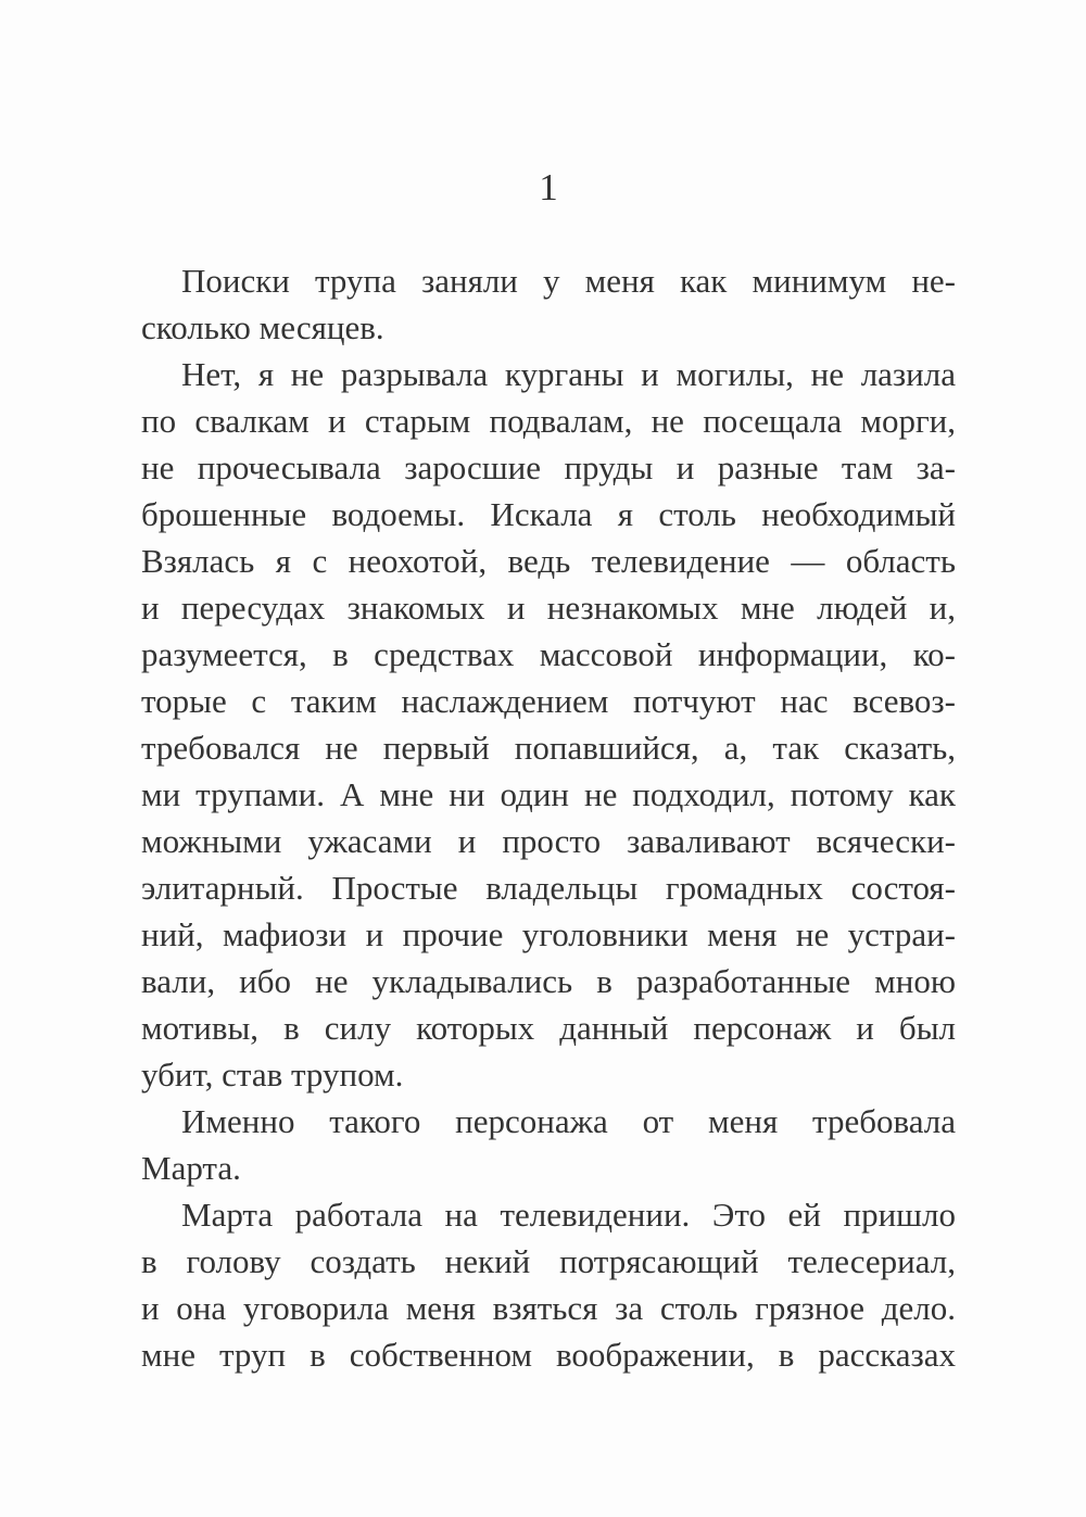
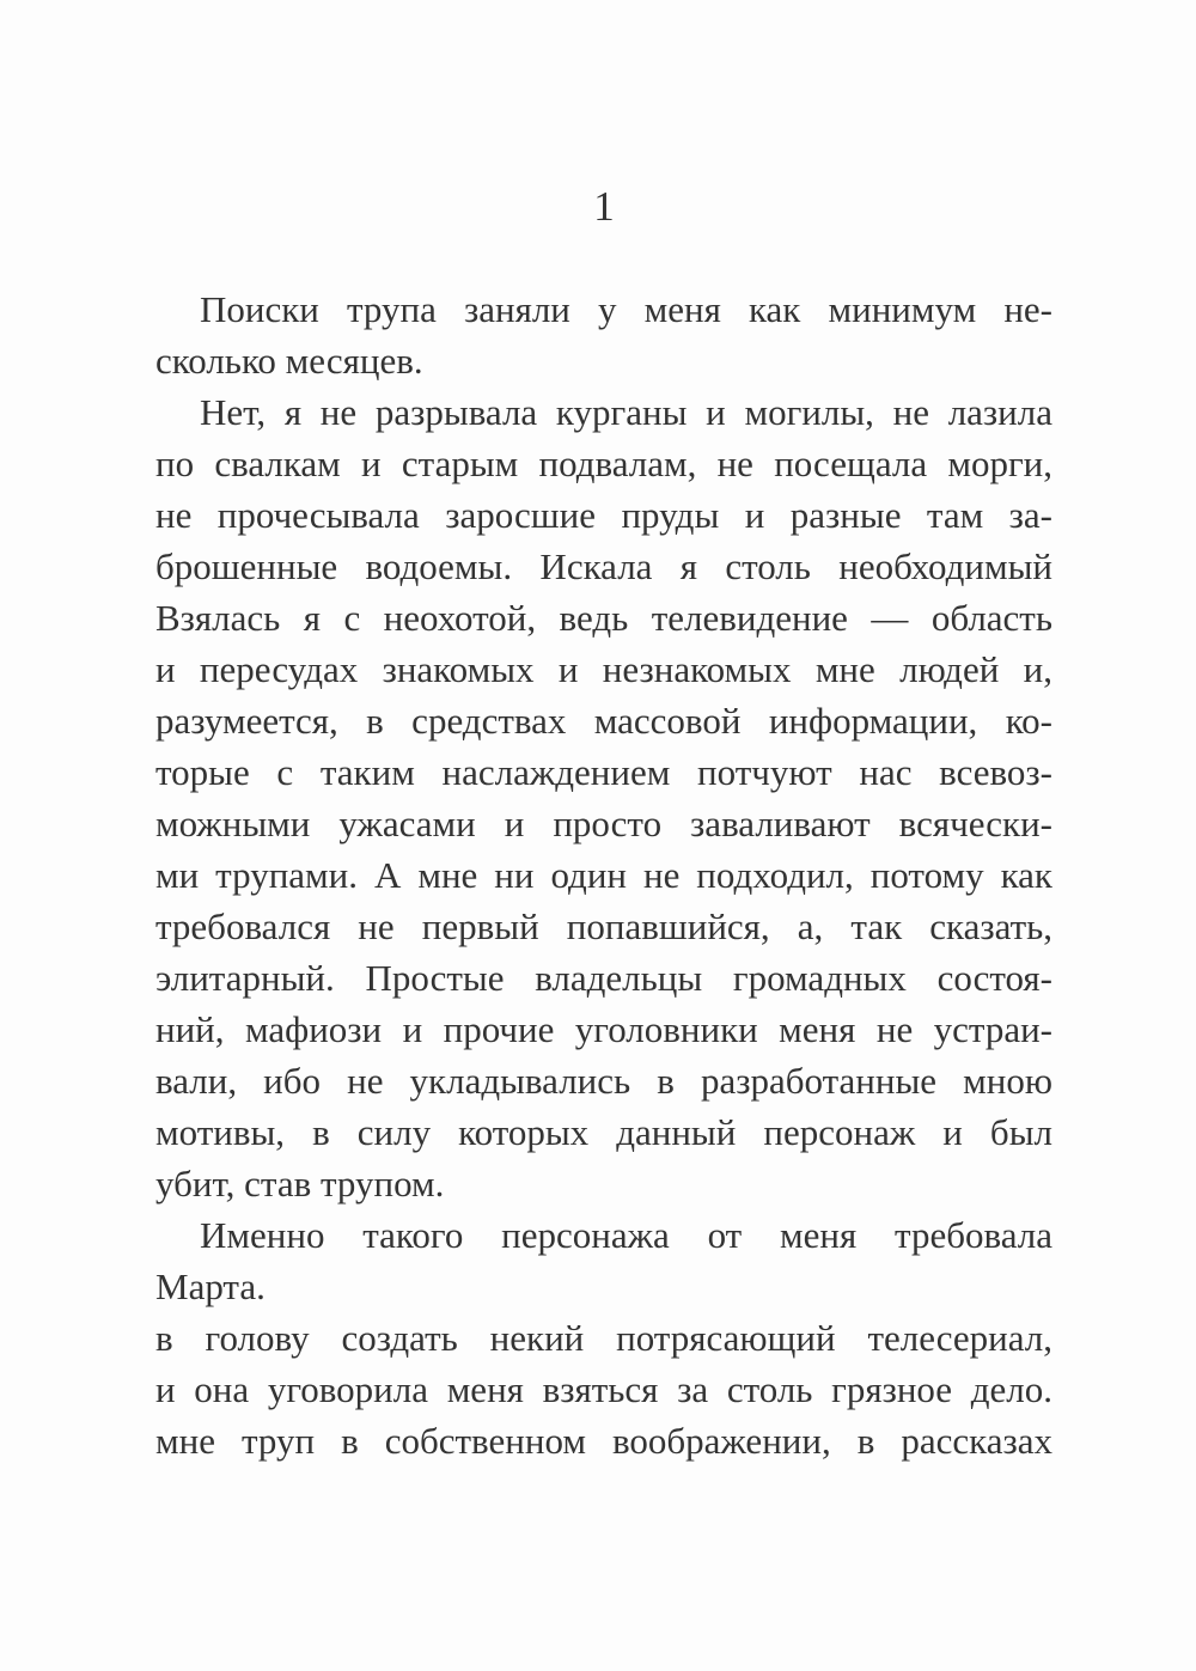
  1
  Поиски трупа заняли у меня как минимум не-
  сколько месяцев.
  Нет, я не разрывала курганы и могилы, не лазила
  по свалкам и старым подвалам, не посещала морги,
  не прочесывала заросшие пруды и разные там за-
  брошенные водоемы. Искала я столь необходимый
  Взялась я с неохотой, ведь телевидение — область
  и пересудах знакомых и незнакомых мне людей и,
  разумеется, в средствах массовой информации, ко-
  торые с таким наслаждением потчуют нас всевоз-
- требовался не первый попавшийся, а, так сказать,
+ можными ужасами и просто заваливают всячески-
  ми трупами. А мне ни один не подходил, потому как
- можными ужасами и просто заваливают всячески-
+ требовался не первый попавшийся, а, так сказать,
  элитарный. Простые владельцы громадных состоя-
  ний, мафиози и прочие уголовники меня не устраи-
  вали, ибо не укладывались в разработанные мною
  мотивы, в силу которых данный персонаж и был
  убит, став трупом.
  Именно такого персонажа от меня требовала
  Марта.
- Марта работала на телевидении. Это ей пришло
  в голову создать некий потрясающий телесериал,
  и она уговорила меня взяться за столь грязное дело.
  мне труп в собственном воображении, в рассказах
